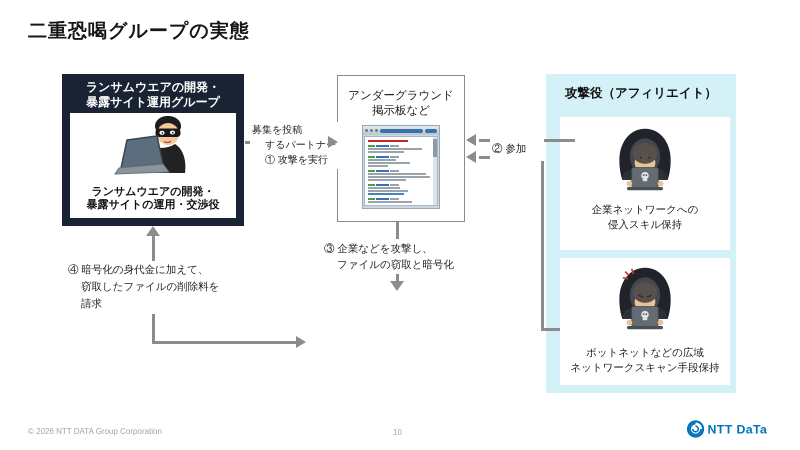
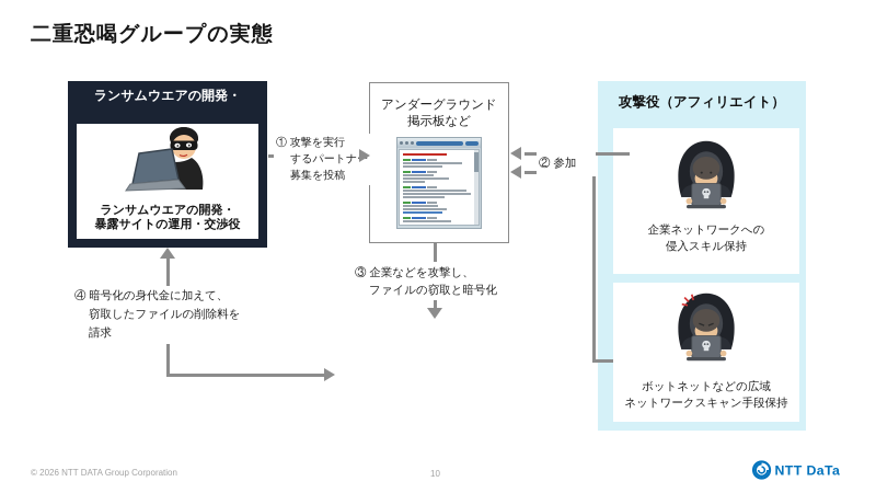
  二重恐喝グループの実態
  ランサムウエアの開発・
- 暴露サイト運用グループ
  ランサムウエアの開発・
  暴露サイトの運用・交渉役
  アンダーグラウンド
  掲示板など
  攻撃役（アフィリエイト）
  企業ネットワークへの
  侵入スキル保持
  ボットネットなどの広域
  ネットワークスキャン手段保持
- 募集を投稿
+ ① 攻撃を実行
  するパートナー
- ① 攻撃を実行
+ 募集を投稿
  ② 参加
  ③ 企業などを攻撃し、
  ファイルの窃取と暗号化
  ④ 暗号化の身代金に加えて、
  窃取したファイルの削除料を
  請求
  © 2026 NTT DATA Group Corporation
  10
  NTT DaTa
